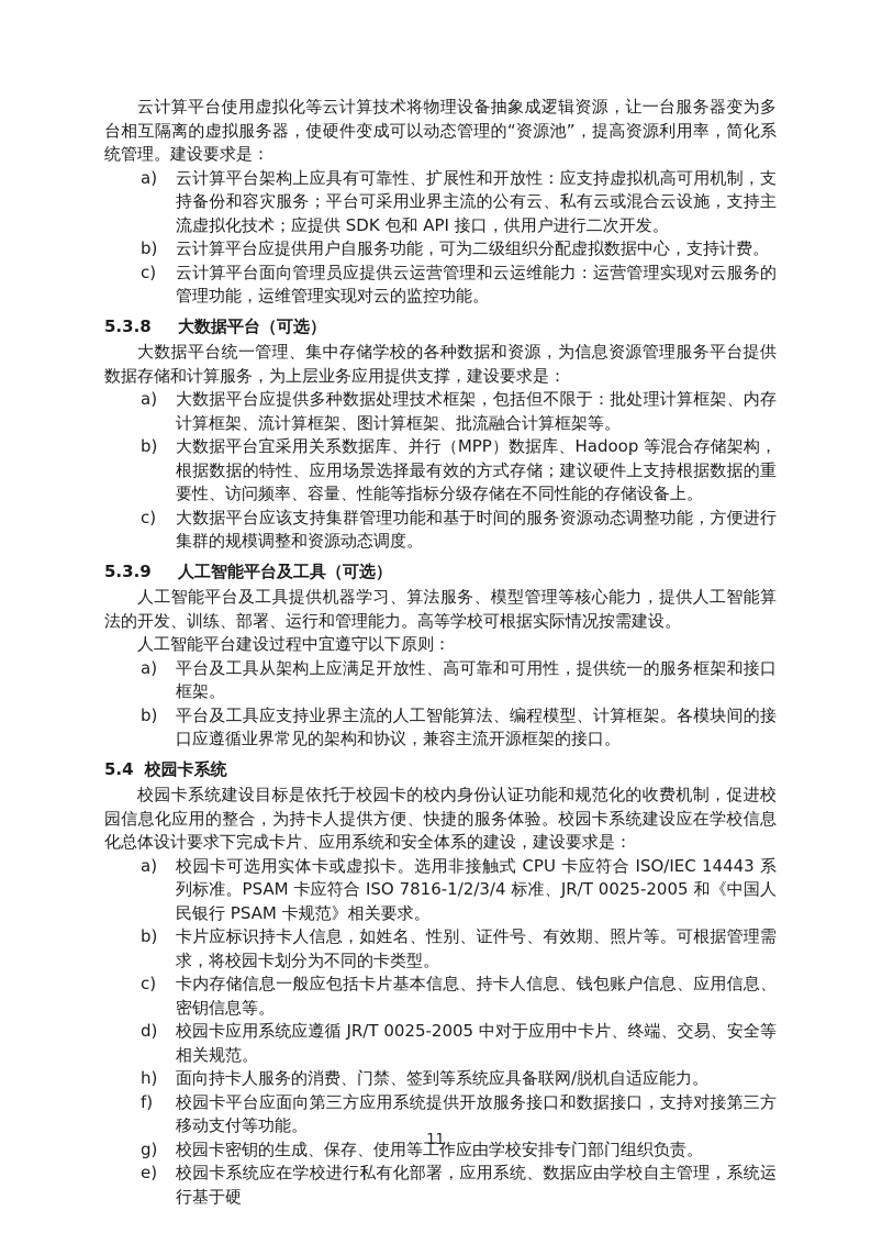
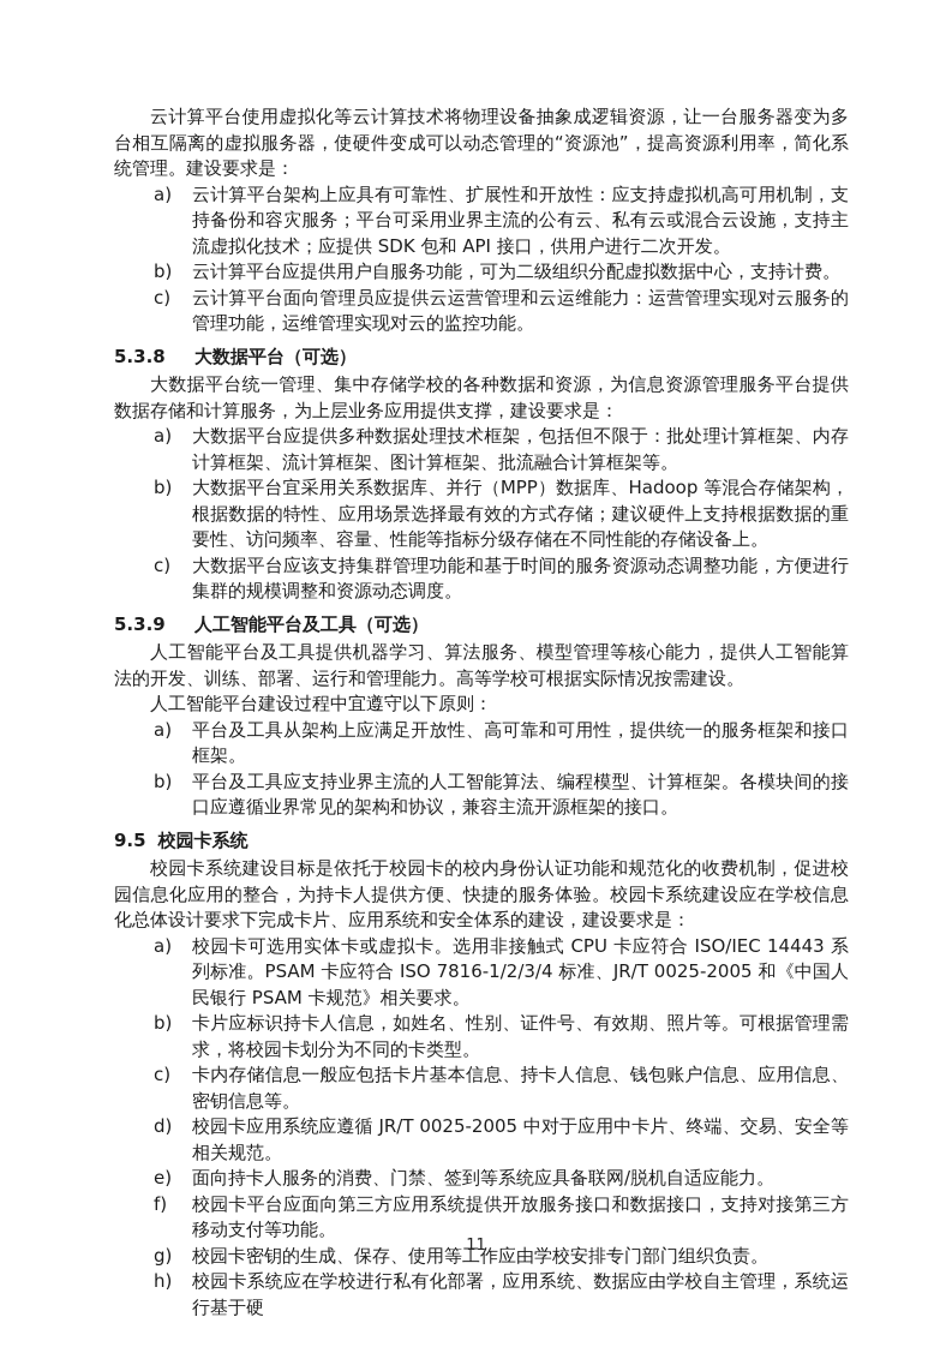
  云计算平台使用虚拟化等云计算技术将物理设备抽象成逻辑资源，让一台服务器变为多台相互隔离的虚拟服务器，使硬件变成可以动态管理的“资源池”，提高资源利用率，简化系统管理。建设要求是：
  a)
  云计算平台架构上应具有可靠性、扩展性和开放性：应支持虚拟机高可用机制，支持备份和容灾服务；平台可采用业界主流的公有云、私有云或混合云设施，支持主流虚拟化技术；应提供 SDK 包和 API 接口，供用户进行二次开发。
  b)
  云计算平台应提供用户自服务功能，可为二级组织分配虚拟数据中心，支持计费。
  c)
  云计算平台面向管理员应提供云运营管理和云运维能力：运营管理实现对云服务的管理功能，运维管理实现对云的监控功能。
  5.3.8 大数据平台（可选）
  大数据平台统一管理、集中存储学校的各种数据和资源，为信息资源管理服务平台提供数据存储和计算服务，为上层业务应用提供支撑，建设要求是：
  a)
  大数据平台应提供多种数据处理技术框架，包括但不限于：批处理计算框架、内存计算框架、流计算框架、图计算框架、批流融合计算框架等。
  b)
  大数据平台宜采用关系数据库、并行（MPP）数据库、Hadoop 等混合存储架构，根据数据的特性、应用场景选择最有效的方式存储；建议硬件上支持根据数据的重要性、访问频率、容量、性能等指标分级存储在不同性能的存储设备上。
  c)
  大数据平台应该支持集群管理功能和基于时间的服务资源动态调整功能，方便进行集群的规模调整和资源动态调度。
  5.3.9 人工智能平台及工具（可选）
  人工智能平台及工具提供机器学习、算法服务、模型管理等核心能力，提供人工智能算法的开发、训练、部署、运行和管理能力。高等学校可根据实际情况按需建设。
  人工智能平台建设过程中宜遵守以下原则：
  a)
  平台及工具从架构上应满足开放性、高可靠和可用性，提供统一的服务框架和接口框架。
  b)
  平台及工具应支持业界主流的人工智能算法、编程模型、计算框架。各模块间的接口应遵循业界常见的架构和协议，兼容主流开源框架的接口。
- 5.4 校园卡系统
+ 9.5 校园卡系统
  校园卡系统建设目标是依托于校园卡的校内身份认证功能和规范化的收费机制，促进校园信息化应用的整合，为持卡人提供方便、快捷的服务体验。校园卡系统建设应在学校信息化总体设计要求下完成卡片、应用系统和安全体系的建设，建设要求是：
  a)
  校园卡可选用实体卡或虚拟卡。选用非接触式 CPU 卡应符合 ISO/IEC 14443 系列标准。PSAM 卡应符合 ISO 7816-1/2/3/4 标准、JR/T 0025-2005 和《中国人民银行 PSAM 卡规范》相关要求。
  b)
  卡片应标识持卡人信息，如姓名、性别、证件号、有效期、照片等。可根据管理需求，将校园卡划分为不同的卡类型。
  c)
  卡内存储信息一般应包括卡片基本信息、持卡人信息、钱包账户信息、应用信息、密钥信息等。
  d)
  校园卡应用系统应遵循 JR/T 0025-2005 中对于应用中卡片、终端、交易、安全等相关规范。
- h)
+ e)
  面向持卡人服务的消费、门禁、签到等系统应具备联网/脱机自适应能力。
  f)
  校园卡平台应面向第三方应用系统提供开放服务接口和数据接口，支持对接第三方移动支付等功能。
  g)
  校园卡密钥的生成、保存、使用等工作应由学校安排专门部门组织负责。
- e)
+ h)
  校园卡系统应在学校进行私有化部署，应用系统、数据应由学校自主管理，系统运行基于硬
  11
